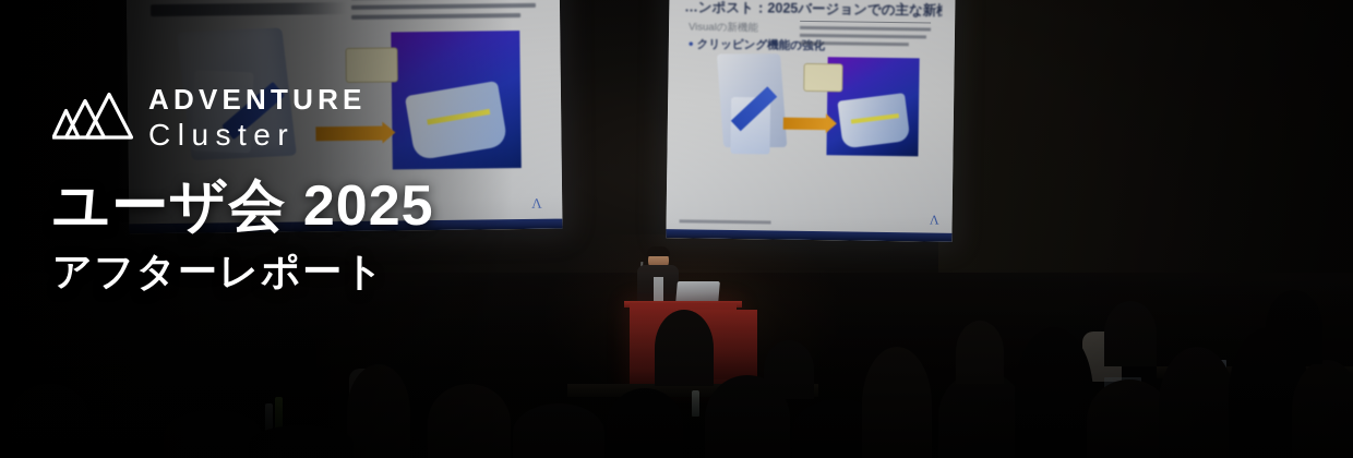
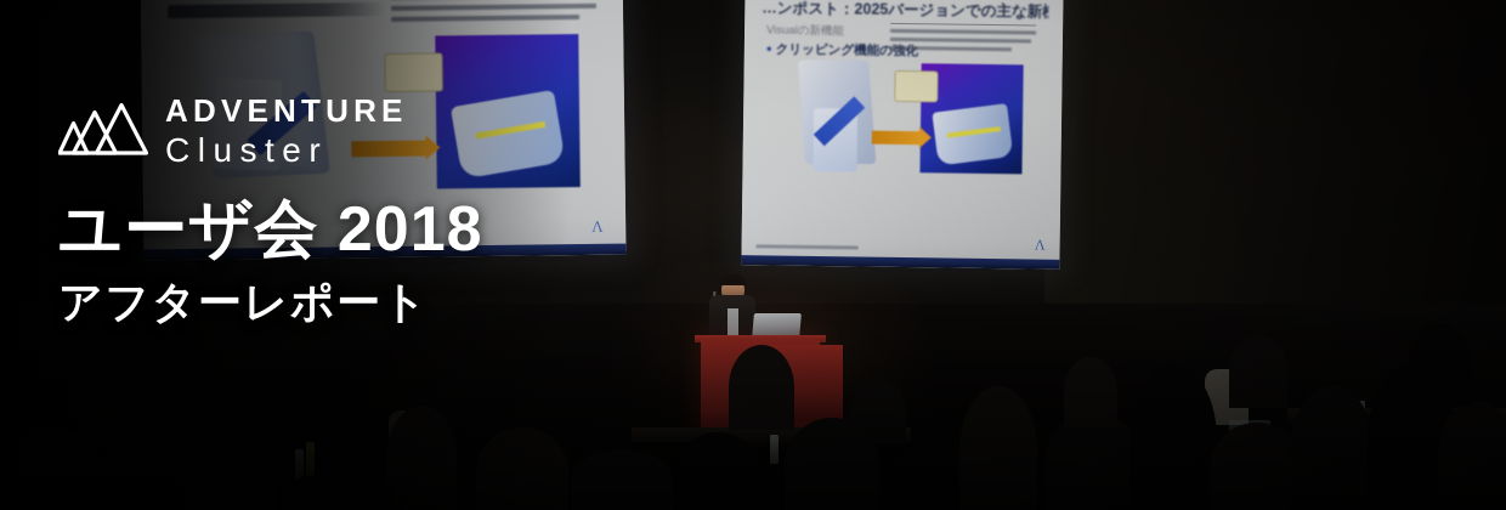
  ADVENTURE
  Cluster
- ユーザ会 2025
+ ユーザ会 2018
  アフターレポート
